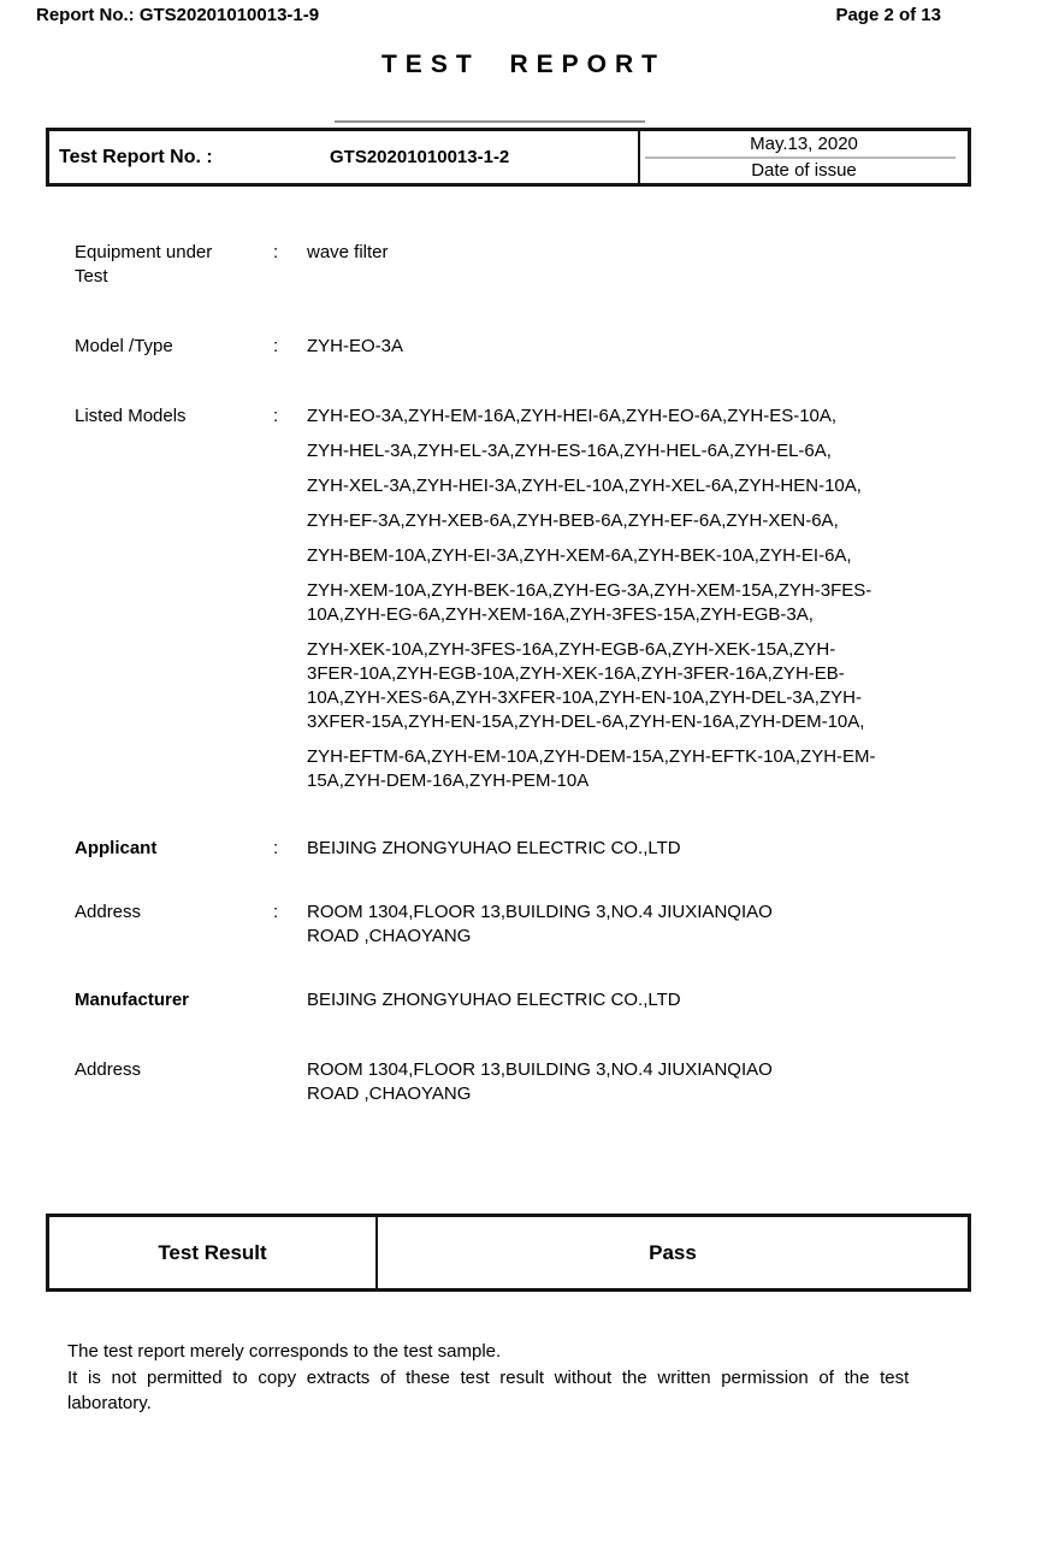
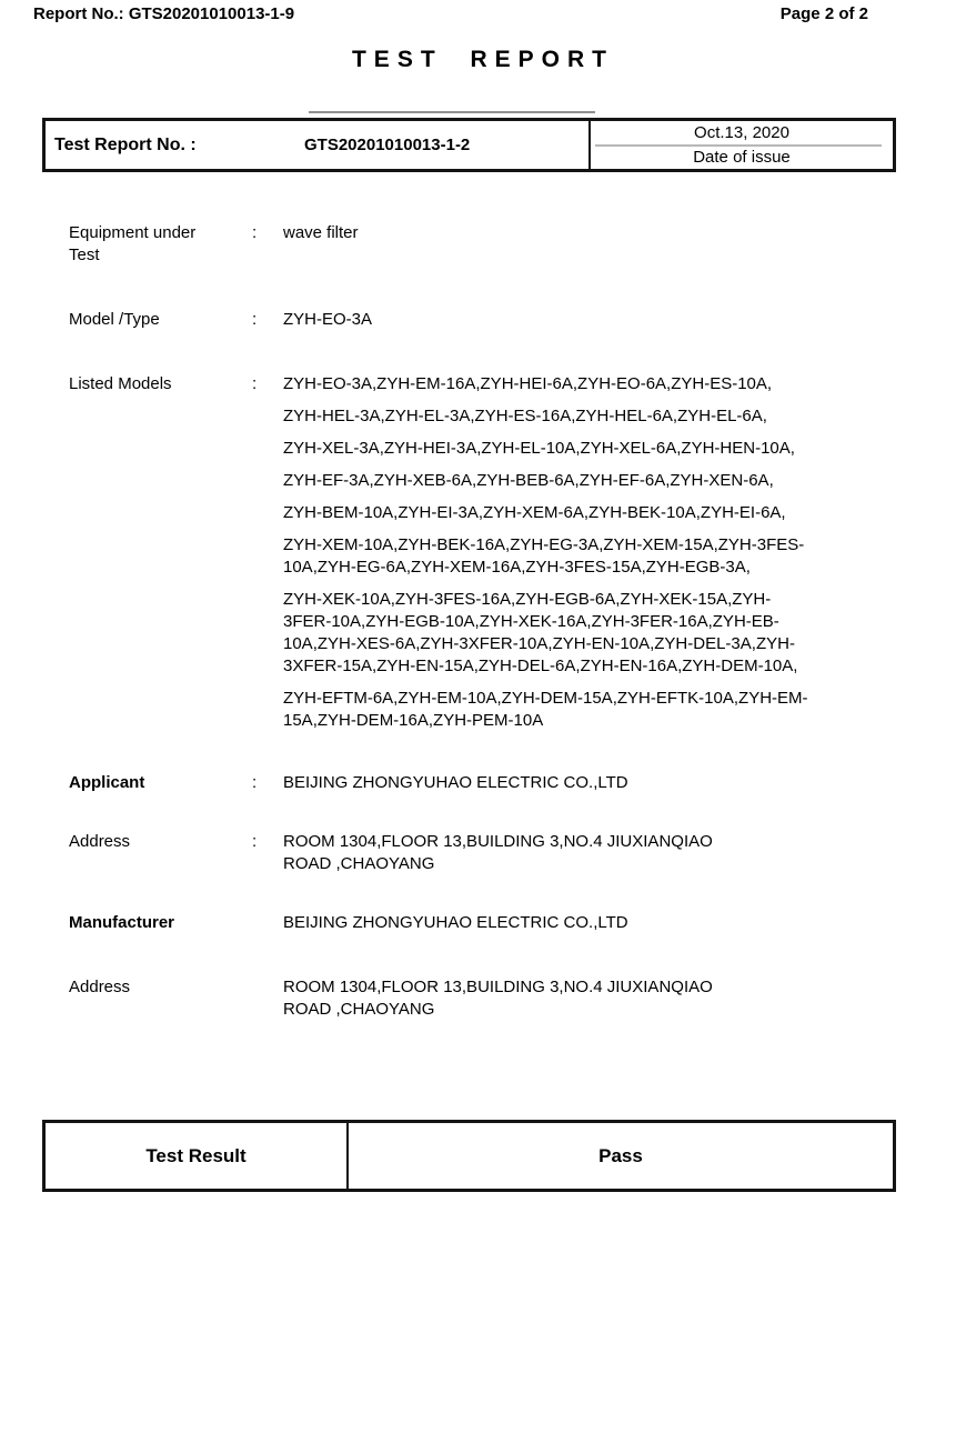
  Report No.: GTS20201010013-1-9
- Page 2 of 13
+ Page 2 of 2
  TEST REPORT
  Test Report No. :
  GTS20201010013-1-2
- May.13, 2020
+ Oct.13, 2020
  Date of issue
  Equipment under
  Test
  :
  wave filter
  Model /Type
  :
  ZYH-EO-3A
  Listed Models
  :
  ZYH-EO-3A,ZYH-EM-16A,ZYH-HEI-6A,ZYH-EO-6A,ZYH-ES-10A,
  ZYH-HEL-3A,ZYH-EL-3A,ZYH-ES-16A,ZYH-HEL-6A,ZYH-EL-6A,
  ZYH-XEL-3A,ZYH-HEI-3A,ZYH-EL-10A,ZYH-XEL-6A,ZYH-HEN-10A,
  ZYH-EF-3A,ZYH-XEB-6A,ZYH-BEB-6A,ZYH-EF-6A,ZYH-XEN-6A,
  ZYH-BEM-10A,ZYH-EI-3A,ZYH-XEM-6A,ZYH-BEK-10A,ZYH-EI-6A,
  ZYH-XEM-10A,ZYH-BEK-16A,ZYH-EG-3A,ZYH-XEM-15A,ZYH-3FES-
  10A,ZYH-EG-6A,ZYH-XEM-16A,ZYH-3FES-15A,ZYH-EGB-3A,
  ZYH-XEK-10A,ZYH-3FES-16A,ZYH-EGB-6A,ZYH-XEK-15A,ZYH-
  3FER-10A,ZYH-EGB-10A,ZYH-XEK-16A,ZYH-3FER-16A,ZYH-EB-
  10A,ZYH-XES-6A,ZYH-3XFER-10A,ZYH-EN-10A,ZYH-DEL-3A,ZYH-
  3XFER-15A,ZYH-EN-15A,ZYH-DEL-6A,ZYH-EN-16A,ZYH-DEM-10A,
  ZYH-EFTM-6A,ZYH-EM-10A,ZYH-DEM-15A,ZYH-EFTK-10A,ZYH-EM-
  15A,ZYH-DEM-16A,ZYH-PEM-10A
  Applicant
  :
  BEIJING ZHONGYUHAO ELECTRIC CO.,LTD
  Address
  :
  ROOM 1304,FLOOR 13,BUILDING 3,NO.4 JIUXIANQIAO
  ROAD ,CHAOYANG
  Manufacturer
  BEIJING ZHONGYUHAO ELECTRIC CO.,LTD
  Address
  ROOM 1304,FLOOR 13,BUILDING 3,NO.4 JIUXIANQIAO
  ROAD ,CHAOYANG
  Test Result
  Pass
- The test report merely corresponds to the test sample.
- It is not permitted to copy extracts of these test result without the written permission of the test
- laboratory.
